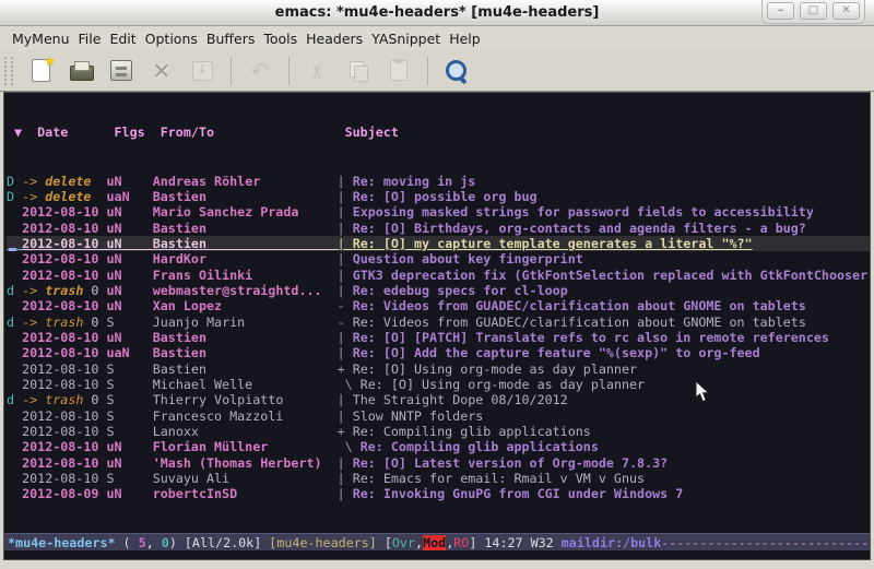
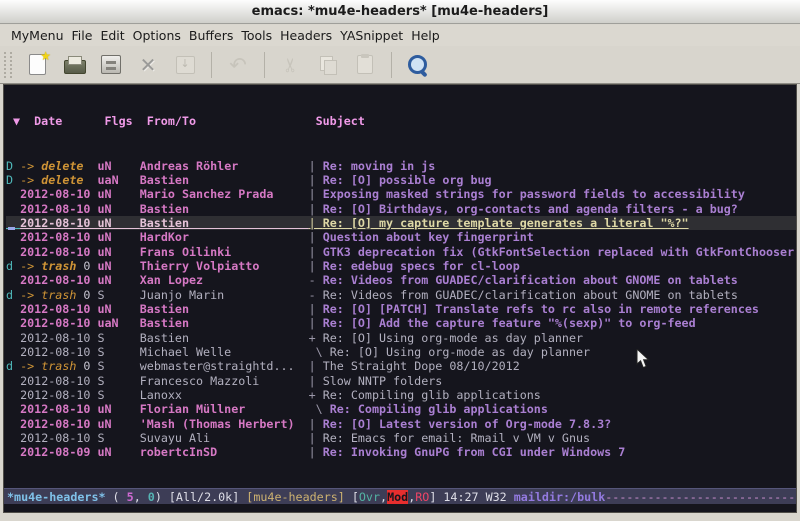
  emacs: *mu4e-headers* [mu4e-headers]
- –
- □
- ✕
  MyMenu
  File
  Edit
  Options
  Buffers
  Tools
  Headers
  YASnippet
  Help
  ▼ Date Flgs From/To Subject
  D -> delete uN Andreas Röhler | Re: moving in js
  D -> delete uaN Bastien | Re: [O] possible org bug
  2012-08-10 uN Mario Sanchez Prada | Exposing masked strings for password fields to accessibility
  2012-08-10 uN Bastien | Re: [O] Birthdays, org-contacts and agenda filters - a bug?
  2012-08-10 uN Bastien | Re: [O] my capture template generates a literal "%?"
  2012-08-10 uN HardKor | Question about key fingerprint
  2012-08-10 uN Frans Oilinki | GTK3 deprecation fix (GtkFontSelection replaced with GtkFontChooser
- d -> trash 0 uN webmaster@straightd... | Re: edebug specs for cl-loop
+ d -> trash 0 uN Thierry Volpiatto | Re: edebug specs for cl-loop
  2012-08-10 uN Xan Lopez - Re: Videos from GUADEC/clarification about GNOME on tablets
  d -> trash 0 S Juanjo Marin - Re: Videos from GUADEC/clarification about GNOME on tablets
  2012-08-10 uN Bastien | Re: [O] [PATCH] Translate refs to rc also in remote references
  2012-08-10 uaN Bastien | Re: [O] Add the capture feature "%(sexp)" to org-feed
  2012-08-10 S Bastien + Re: [O] Using org-mode as day planner
  2012-08-10 S Michael Welle \ Re: [O] Using org-mode as day planner
- d -> trash 0 S Thierry Volpiatto | The Straight Dope 08/10/2012
+ d -> trash 0 S webmaster@straightd... | The Straight Dope 08/10/2012
  2012-08-10 S Francesco Mazzoli | Slow NNTP folders
  2012-08-10 S Lanoxx + Re: Compiling glib applications
  2012-08-10 uN Florian Müllner \ Re: Compiling glib applications
  2012-08-10 uN 'Mash (Thomas Herbert) | Re: [O] Latest version of Org-mode 7.8.3?
  2012-08-10 S Suvayu Ali | Re: Emacs for email: Rmail v VM v Gnus
  2012-08-09 uN robertcInSD | Re: Invoking GnuPG from CGI under Windows 7
  *mu4e-headers* ( 5, 0) [All/2.0k] [mu4e-headers] [Ovr,Mod,RO] 14:27 W32 maildir:/bulk---------------------------
